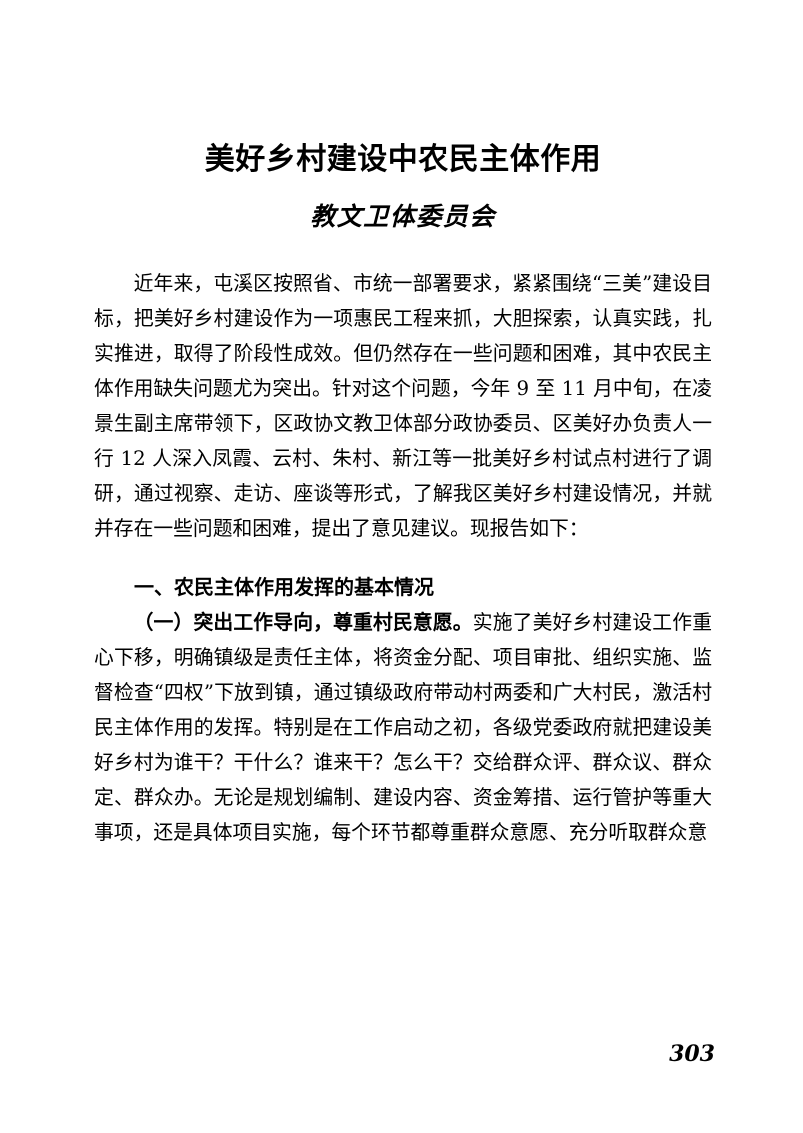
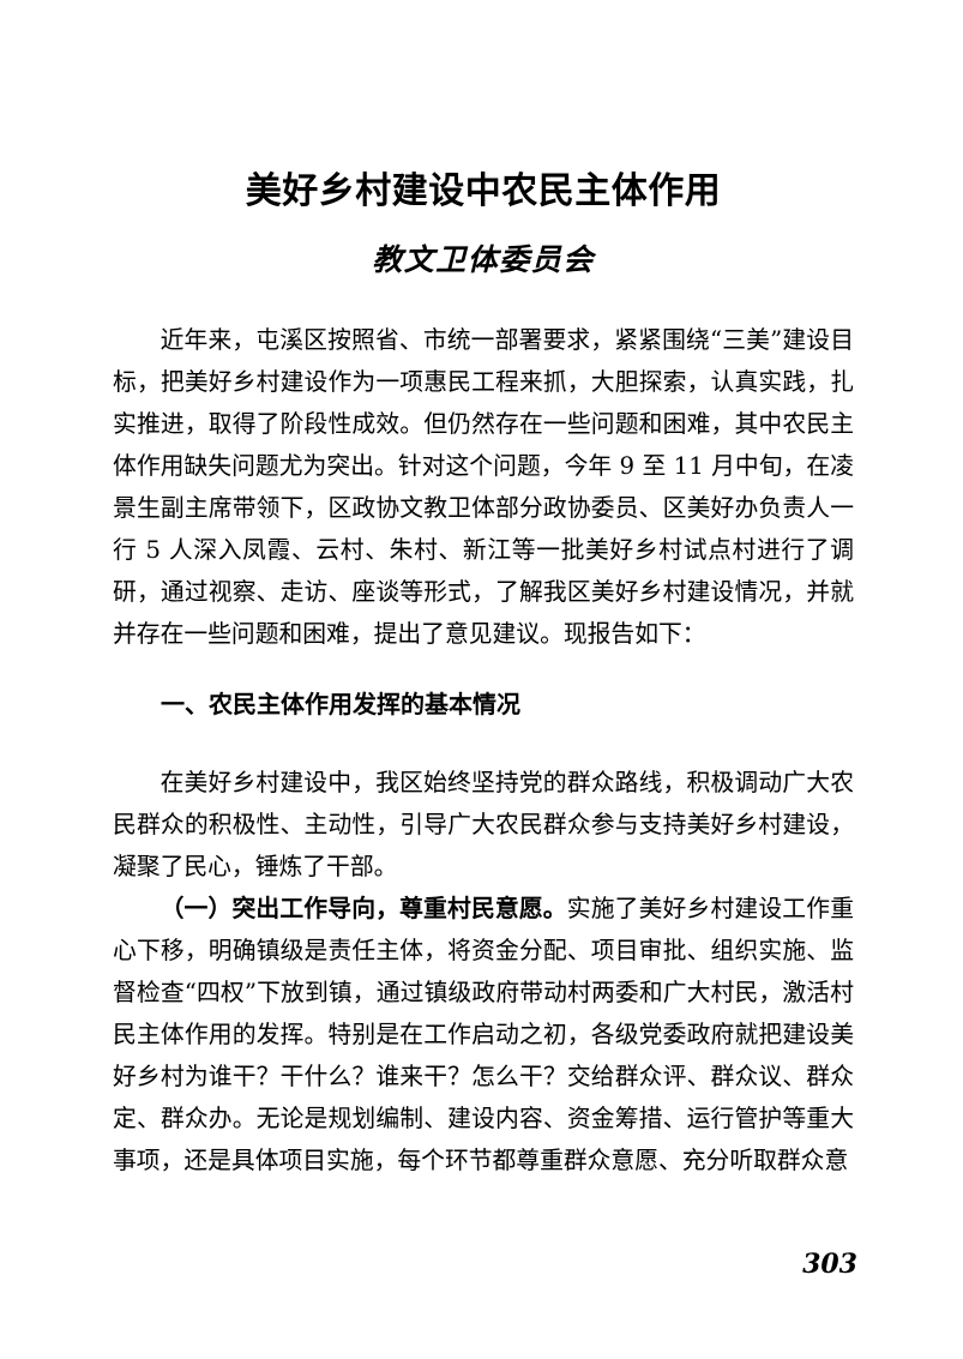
  美好乡村建设中农民主体作用
  教文卫体委员会
- 近年来，屯溪区按照省、市统一部署要求，紧紧围绕“三美”建设目标，把美好乡村建设作为一项惠民工程来抓，大胆探索，认真实践，扎实推进，取得了阶段性成效。但仍然存在一些问题和困难，其中农民主体作用缺失问题尤为突出。针对这个问题，今年 9 至 11 月中旬，在凌景生副主席带领下，区政协文教卫体部分政协委员、区美好办负责人一行 12 人深入凤霞、云村、朱村、新江等一批美好乡村试点村进行了调研，通过视察、走访、座谈等形式，了解我区美好乡村建设情况，并就并存在一些问题和困难，提出了意见建议。现报告如下：
+ 近年来，屯溪区按照省、市统一部署要求，紧紧围绕“三美”建设目标，把美好乡村建设作为一项惠民工程来抓，大胆探索，认真实践，扎实推进，取得了阶段性成效。但仍然存在一些问题和困难，其中农民主体作用缺失问题尤为突出。针对这个问题，今年 9 至 11 月中旬，在凌景生副主席带领下，区政协文教卫体部分政协委员、区美好办负责人一行 5 人深入凤霞、云村、朱村、新江等一批美好乡村试点村进行了调研，通过视察、走访、座谈等形式，了解我区美好乡村建设情况，并就并存在一些问题和困难，提出了意见建议。现报告如下：
  一、农民主体作用发挥的基本情况
+ 在美好乡村建设中，我区始终坚持党的群众路线，积极调动广大农民群众的积极性、主动性，引导广大农民群众参与支持美好乡村建设，凝聚了民心，锤炼了干部。
  （一）突出工作导向，尊重村民意愿。实施了美好乡村建设工作重心下移，明确镇级是责任主体，将资金分配、项目审批、组织实施、监督检查“四权”下放到镇，通过镇级政府带动村两委和广大村民，激活村民主体作用的发挥。特别是在工作启动之初，各级党委政府就把建设美好乡村为谁干？干什么？谁来干？怎么干？交给群众评、群众议、群众定、群众办。无论是规划编制、建设内容、资金筹措、运行管护等重大事项，还是具体项目实施，每个环节都尊重群众意愿、充分听取群众意
  303
